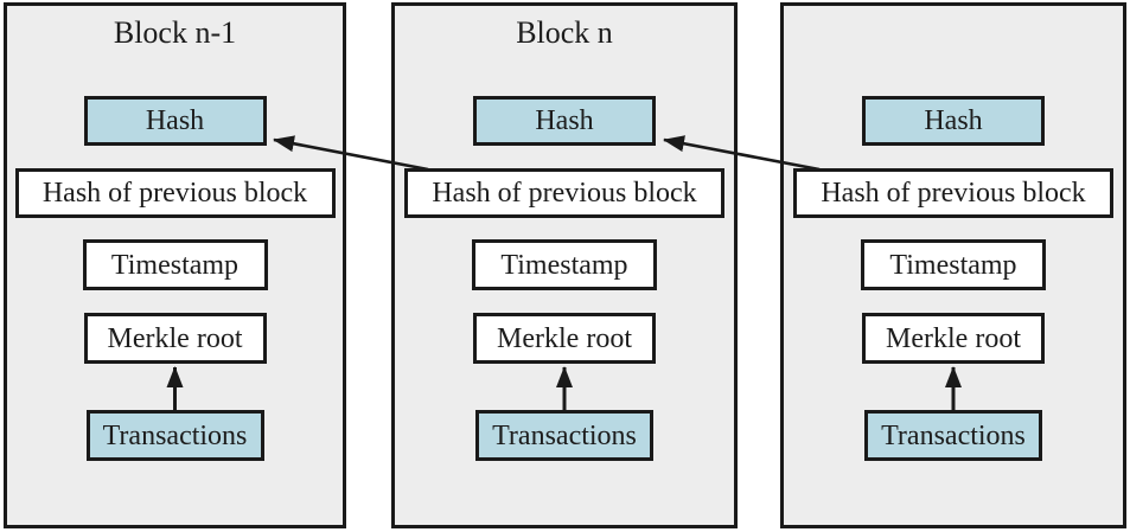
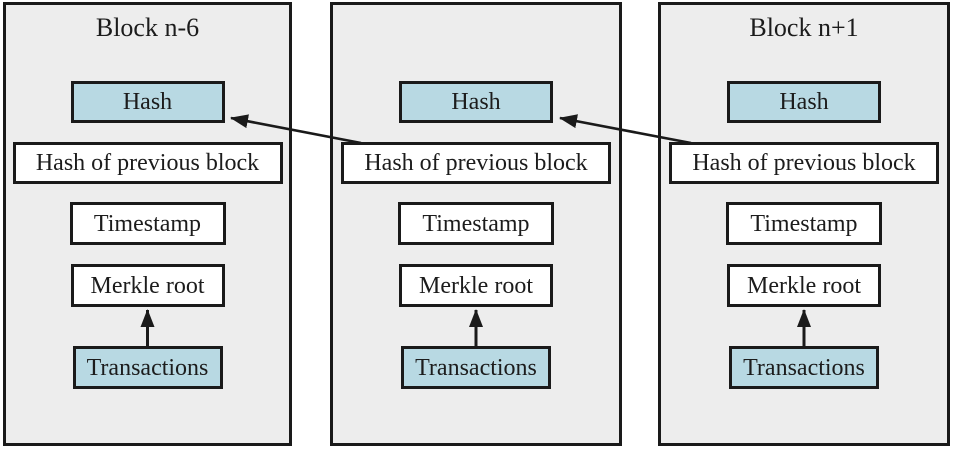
- Block n-1
+ Block n-6
  Hash
  Hash of previous block
  Timestamp
  Merkle root
  Transactions
- Block n
  Hash
  Hash of previous block
  Timestamp
  Merkle root
  Transactions
+ Block n+1
  Hash
  Hash of previous block
  Timestamp
  Merkle root
  Transactions
